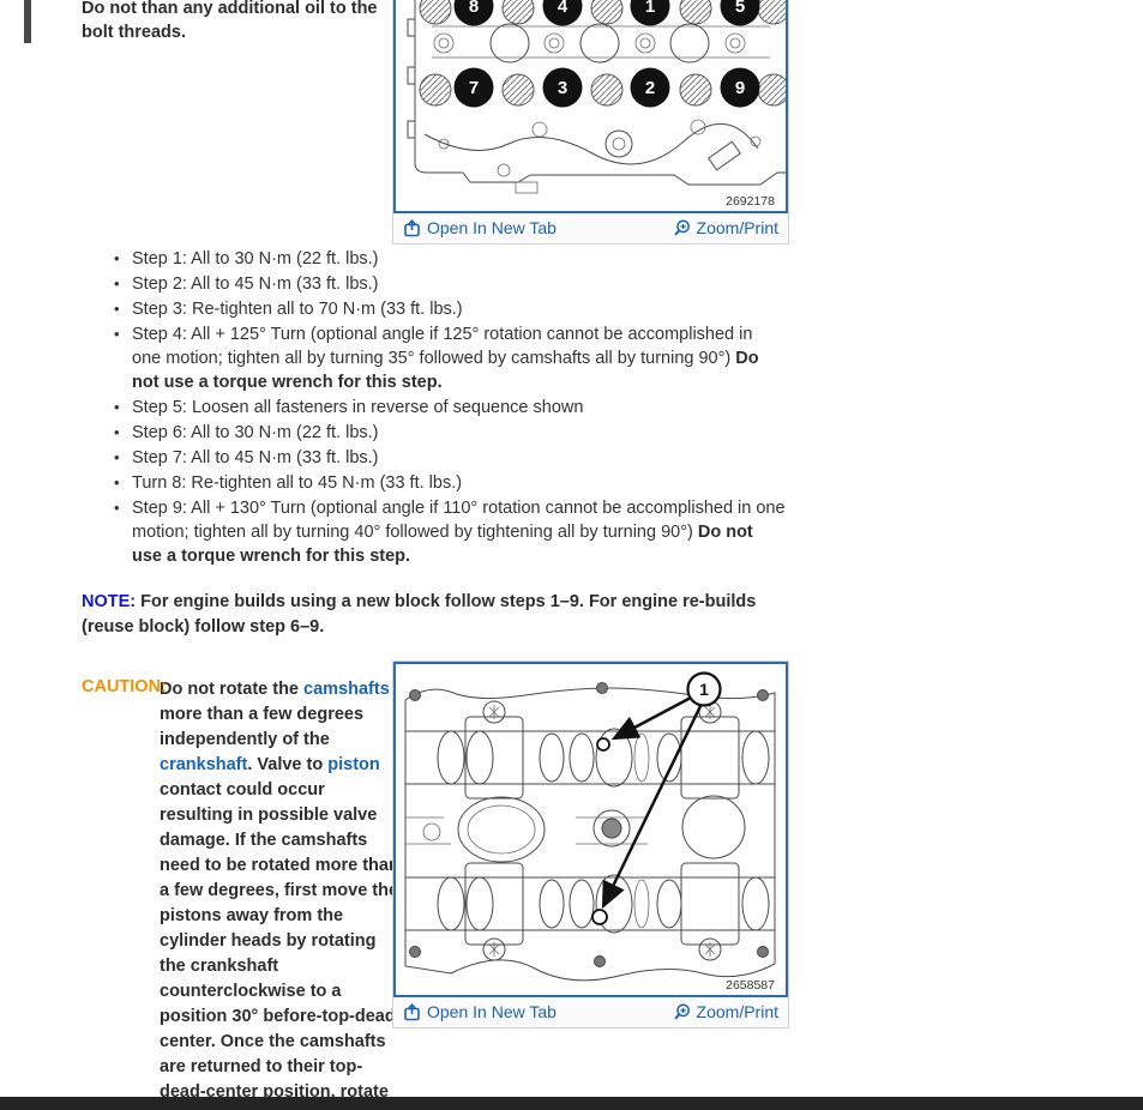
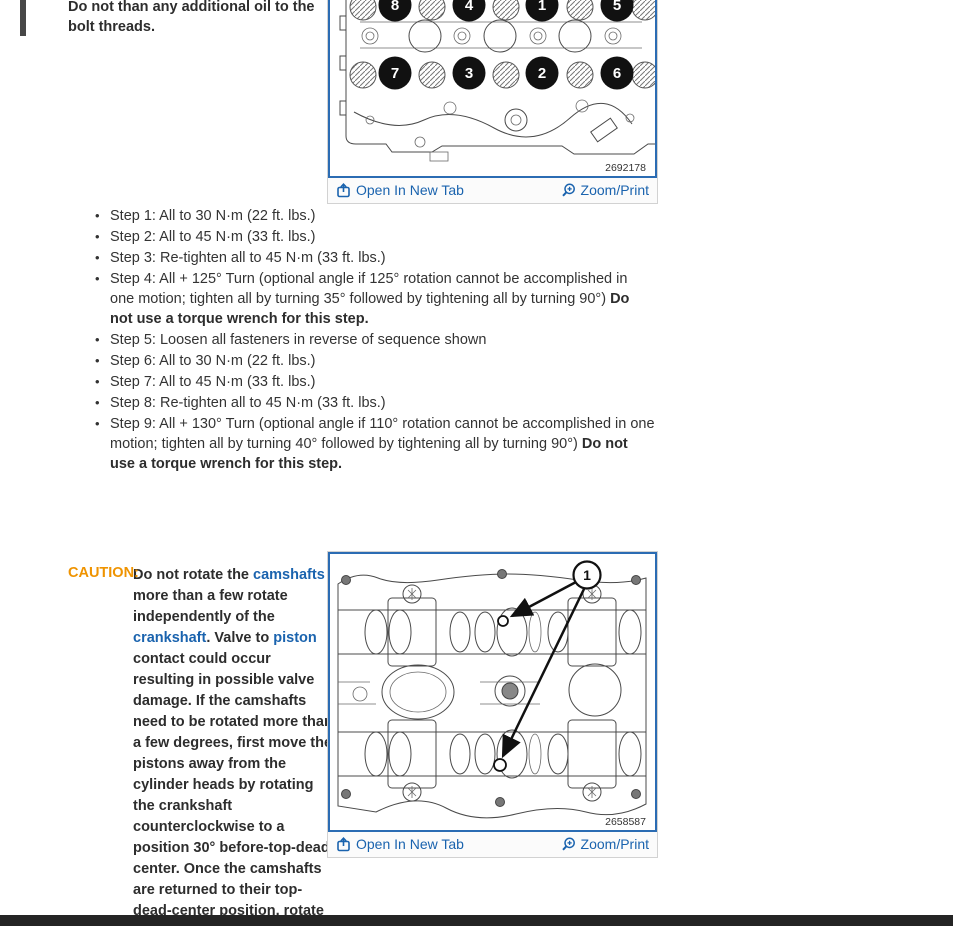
  Do not than any additional oil to the bolt threads.
  •
  Step 1: All to 30 N·m (22 ft. lbs.)
  •
  Step 2: All to 45 N·m (33 ft. lbs.)
  •
- Step 3: Re-tighten all to 70 N·m (33 ft. lbs.)
+ Step 3: Re-tighten all to 45 N·m (33 ft. lbs.)
  •
- Step 4: All + 125° Turn (optional angle if 125° rotation cannot be accomplished in one motion; tighten all by turning 35° followed by camshafts all by turning 90°) Do not use a torque wrench for this step.
+ Step 4: All + 125° Turn (optional angle if 125° rotation cannot be accomplished in one motion; tighten all by turning 35° followed by tightening all by turning 90°) Do not use a torque wrench for this step.
  •
  Step 5: Loosen all fasteners in reverse of sequence shown
  •
  Step 6: All to 30 N·m (22 ft. lbs.)
  •
  Step 7: All to 45 N·m (33 ft. lbs.)
  •
- Turn 8: Re-tighten all to 45 N·m (33 ft. lbs.)
+ Step 8: Re-tighten all to 45 N·m (33 ft. lbs.)
  •
  Step 9: All + 130° Turn (optional angle if 110° rotation cannot be accomplished in one motion; tighten all by turning 40° followed by tightening all by turning 90°) Do not use a torque wrench for this step.
- NOTE: For engine builds using a new block follow steps 1–9. For engine re-builds (reuse block) follow step 6–9.
  CAUTION:
- Do not rotate the camshafts more than a few degrees independently of the crankshaft. Valve to piston contact could occur resulting in possible valve damage. If the camshafts need to be rotated more tha a few degrees, first move th pistons away from the cylinder heads by rotating the crankshaft counterclockwise to a position 30° before-top-deadcenter. Once the camshafts are returned to their top-dead-center position, rotate
+ Do not rotate the camshafts more than a few rotate independently of the crankshaft. Valve to piston contact could occur resulting in possible valve damage. If the camshafts need to be rotated more tha a few degrees, first move th pistons away from the cylinder heads by rotating the crankshaft counterclockwise to a position 30° before-top-deadcenter. Once the camshafts are returned to their top-dead-center position, rotate
  8
  4
  1
  5
  7
  3
  2
- 9
+ 6
  2692178
  Open In New Tab
  Zoom/Print
  1
  2658587
  Open In New Tab
  Zoom/Print
